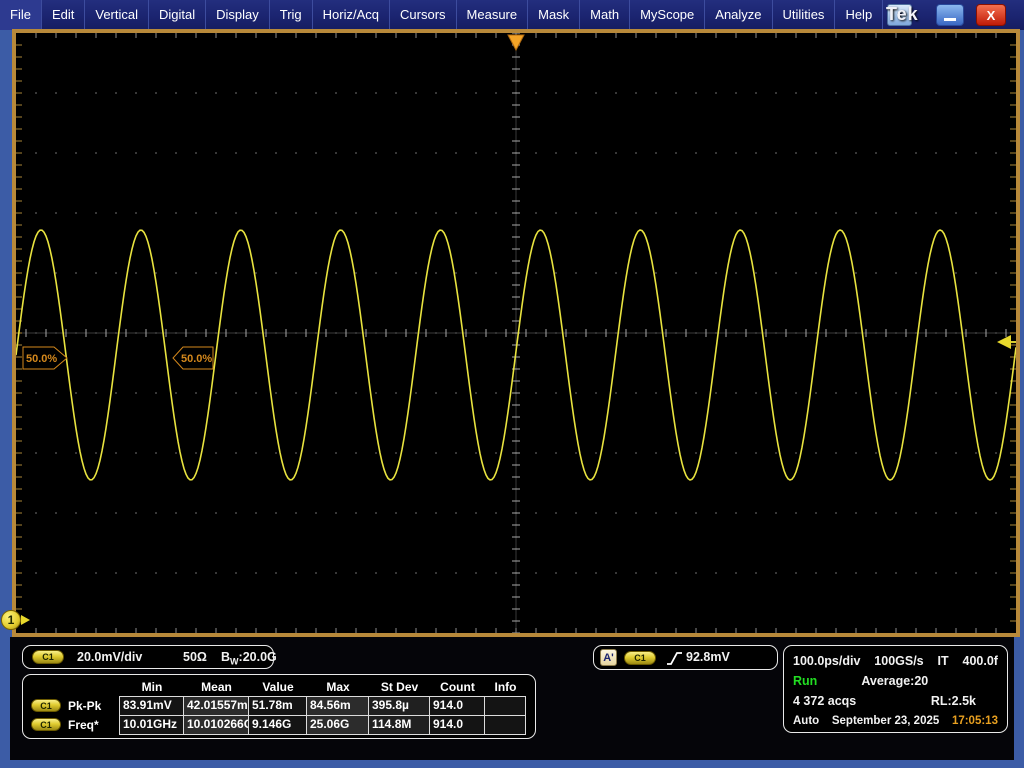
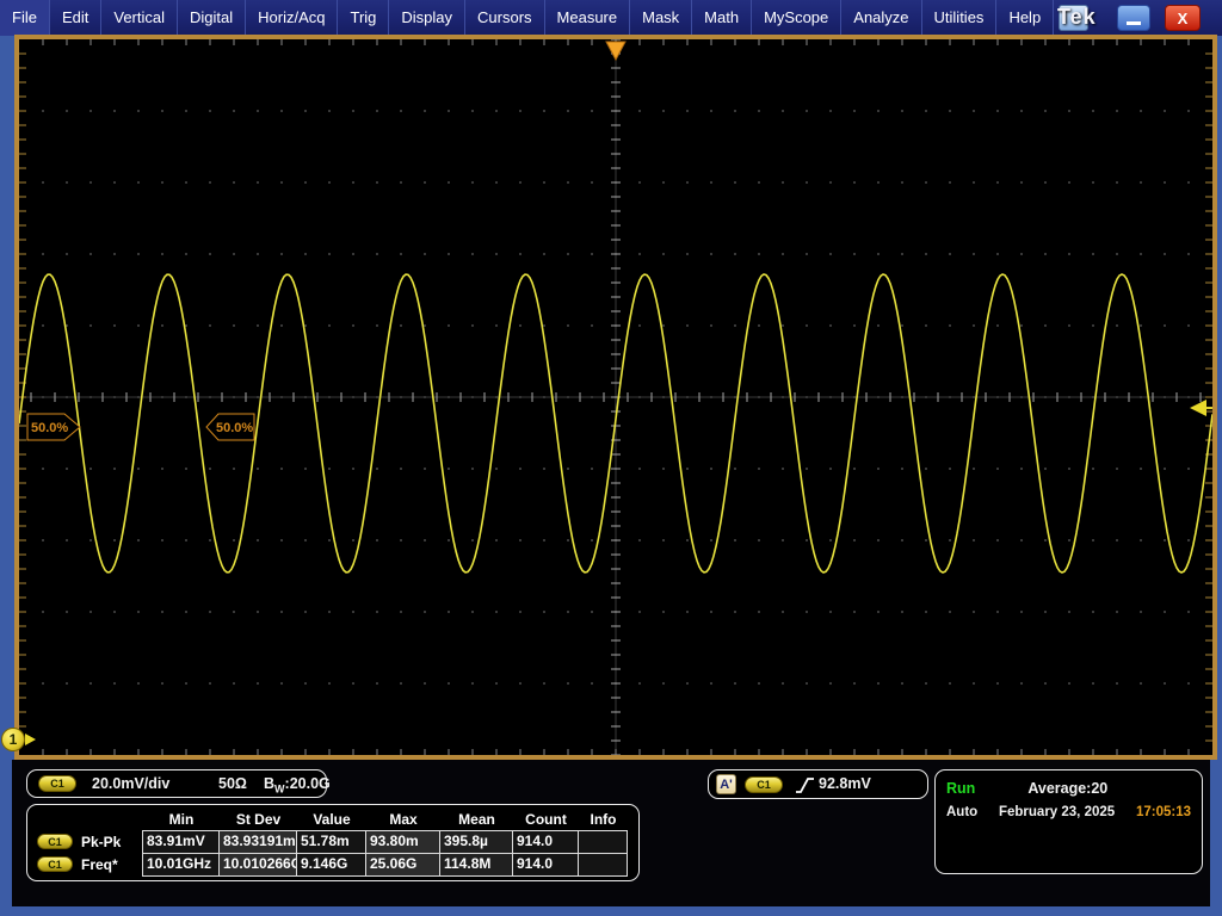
  File
  Edit
  Vertical
  Digital
- Display
+ Horiz/Acq
  Trig
- Horiz/Acq
+ Display
  Cursors
  Measure
  Mask
  Math
  MyScope
  Analyze
  Utilities
  Help
  ▼
  Tek
  X
  50.0%
  50.0%
  1
  C1
  20.0mV/div
  50Ω
  BW:20.0G
  A'
  C1
  92.8mV
- 100.0ps/div
- 100GS/s
- IT
- 400.0f
  Run
  Average:20
- 4 372 acqs
- RL:2.5k
  Auto
- September 23, 2025
+ February 23, 2025
  17:05:13
  Min
- Mean
+ St Dev
  Value
  Max
- St Dev
+ Mean
  Count
  Info
  C1
  Pk-Pk
  83.91mV
- 42.01557m
+ 83.93191m
  51.78m
- 84.56m
+ 93.80m
  395.8µ
  914.0
  C1
  Freq*
  10.01GHz
  10.010266
  9.146G
  25.06G
  114.8M
  914.0
